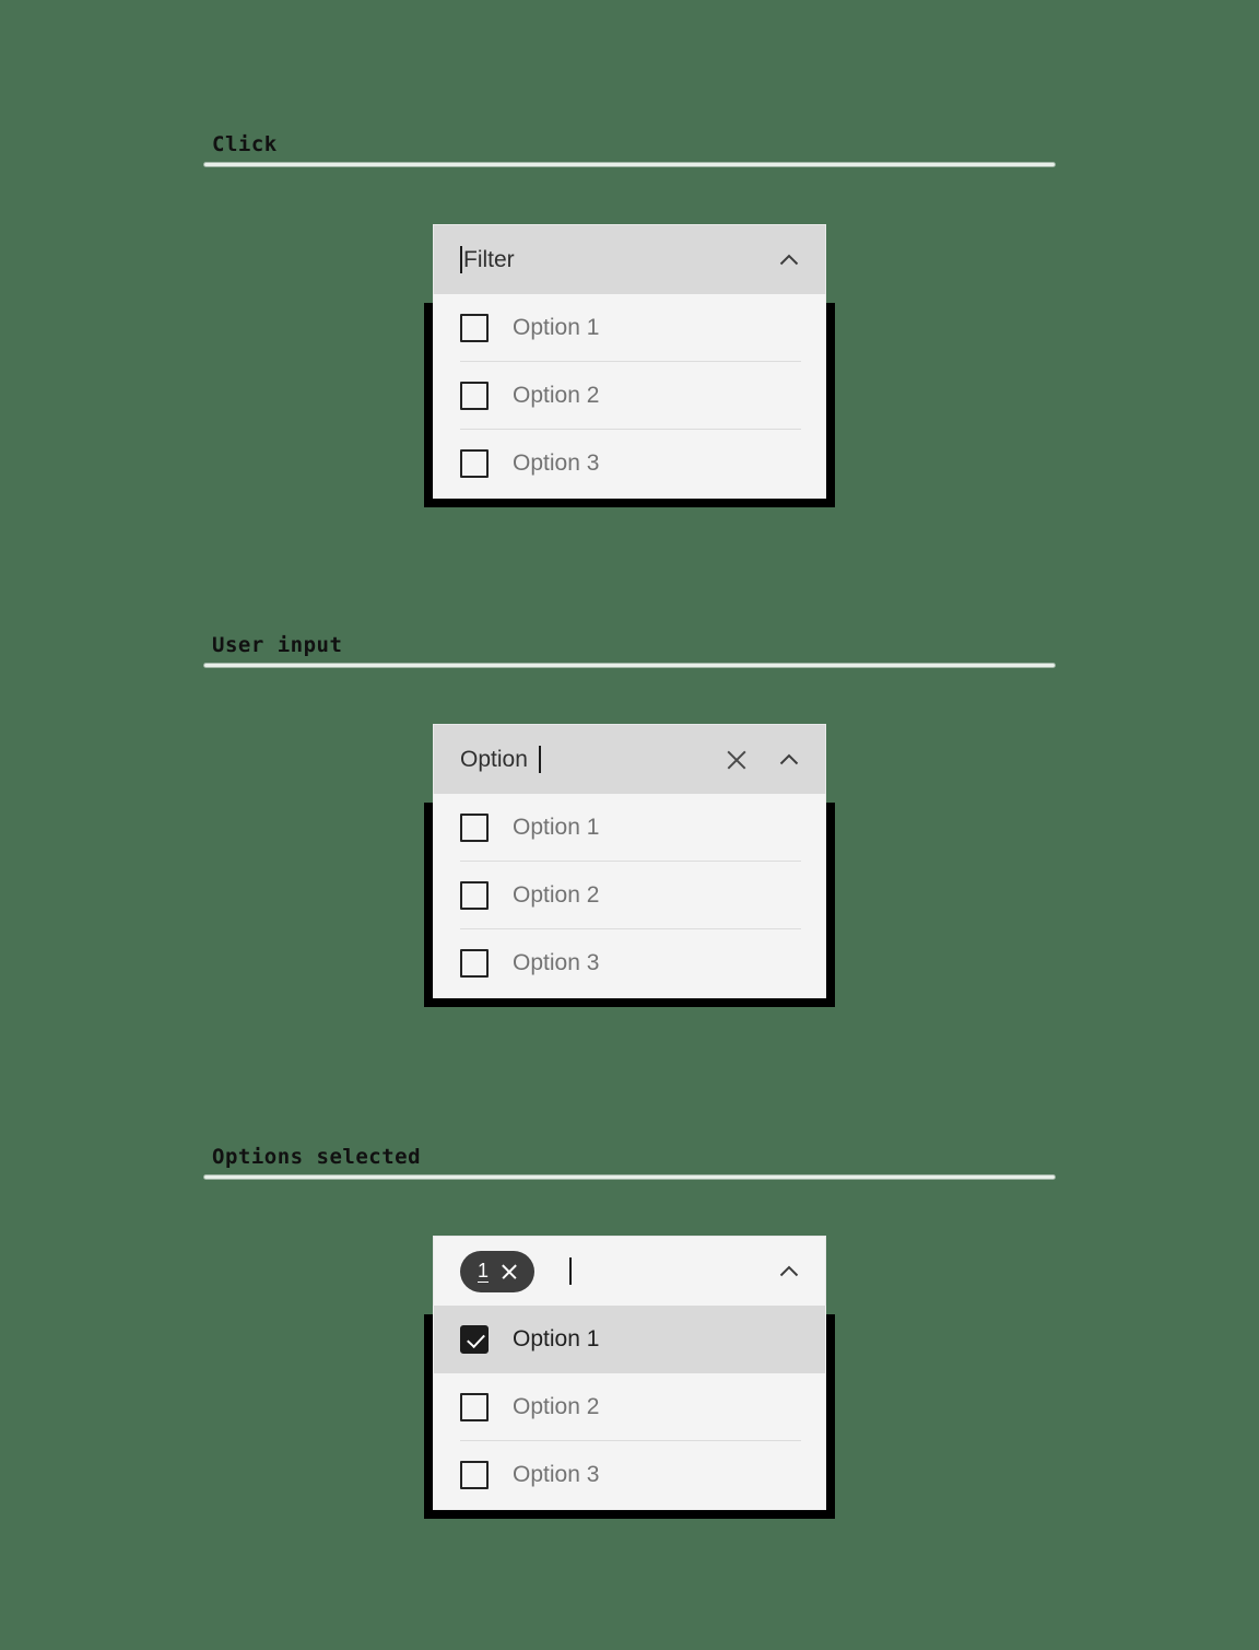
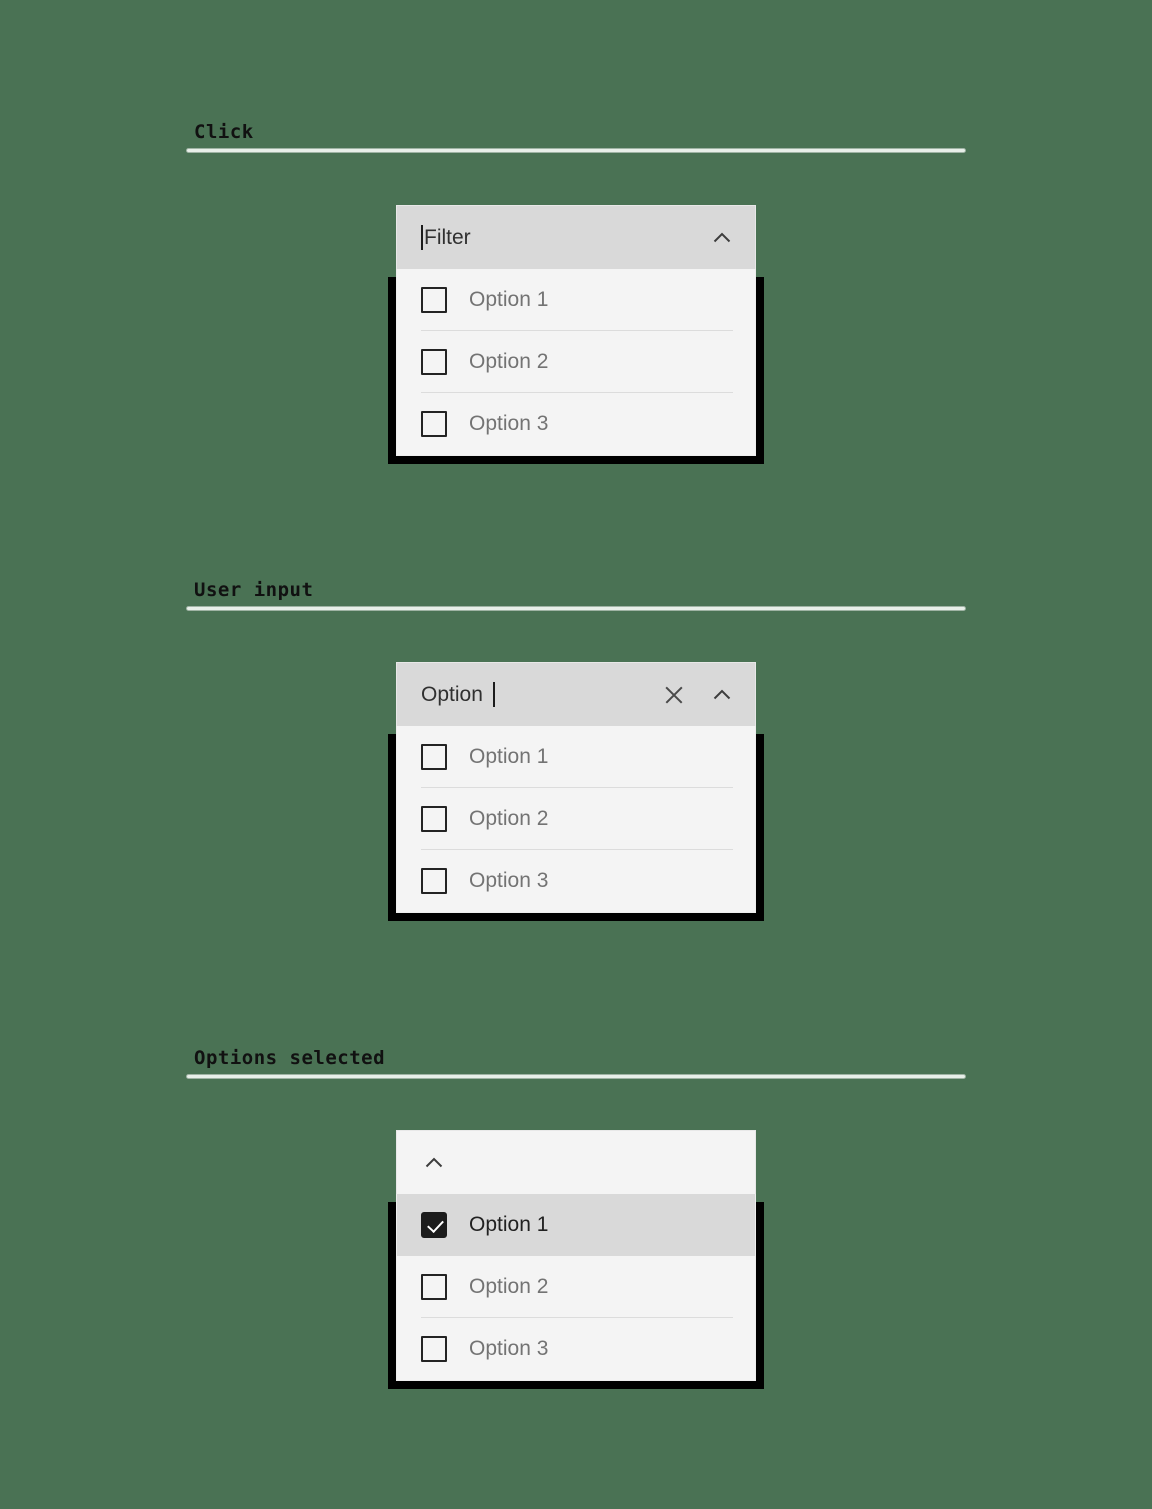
  Click
  Filter
  Option 1
  Option 2
  Option 3
  User input
  Option
  Option 1
  Option 2
  Option 3
  Options selected
- 1
  Option 1
  Option 2
  Option 3
